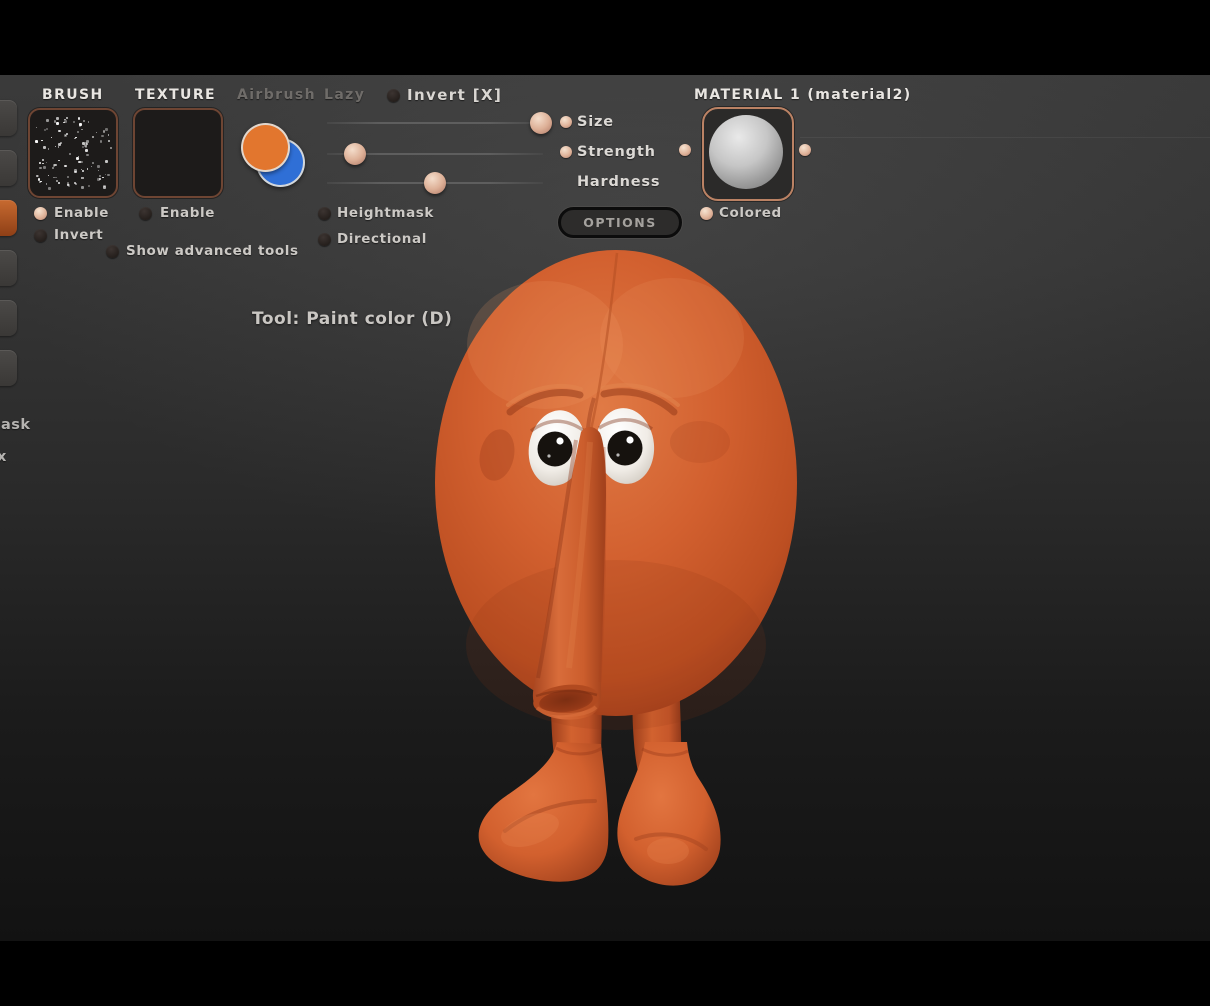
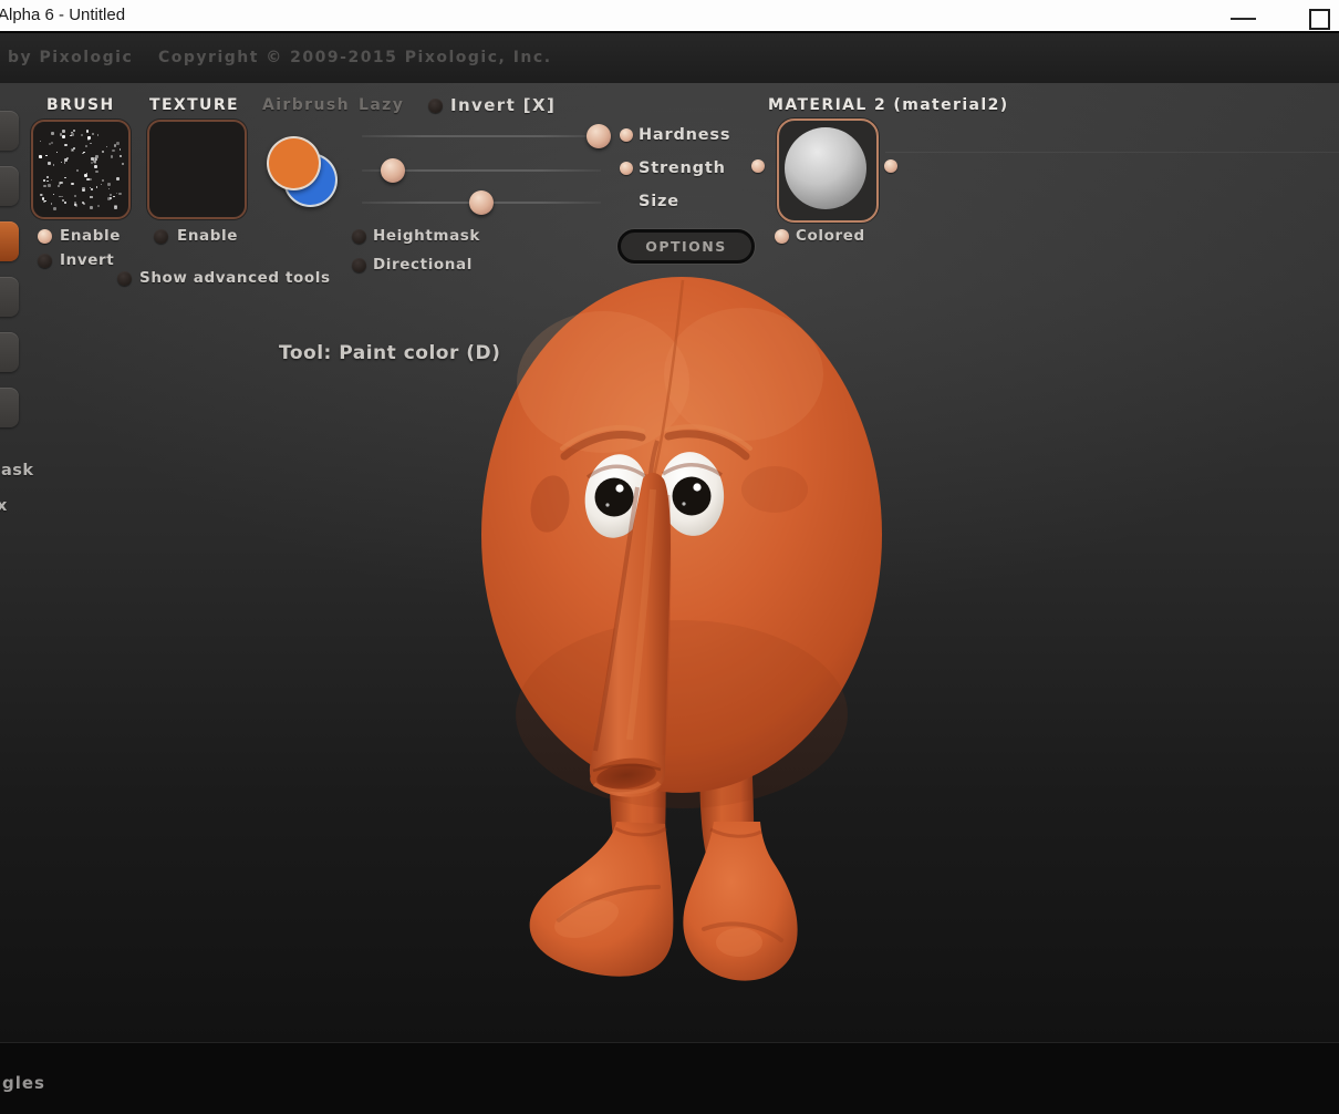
+ Alpha 6 - Untitled
+ by Pixologic
+ Copyright © 2009-2015 Pixologic, Inc.
  ask
  x
  BRUSH
  TEXTURE
  Airbrush
  Lazy
  Invert [X]
- MATERIAL 1 (material2)
+ MATERIAL 2 (material2)
- Size
+ Hardness
  Strength
- Hardness
+ Size
  Enable
  Invert
  Enable
  Show advanced tools
  Heightmask
  Directional
  OPTIONS
  Colored
  Tool: Paint color (D)
+ gles
